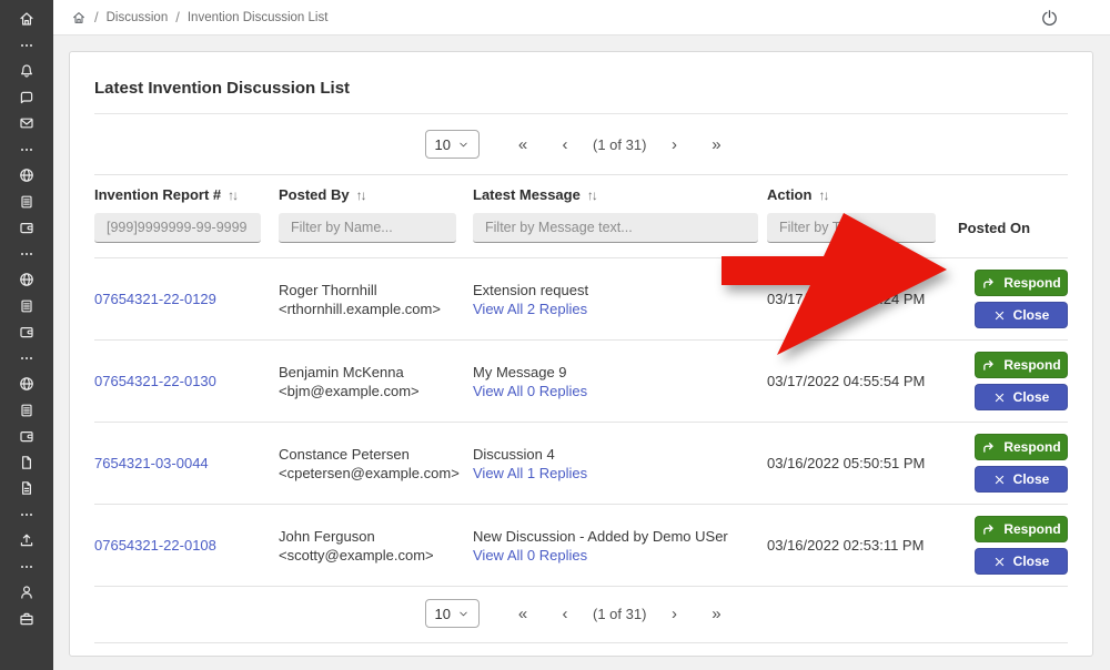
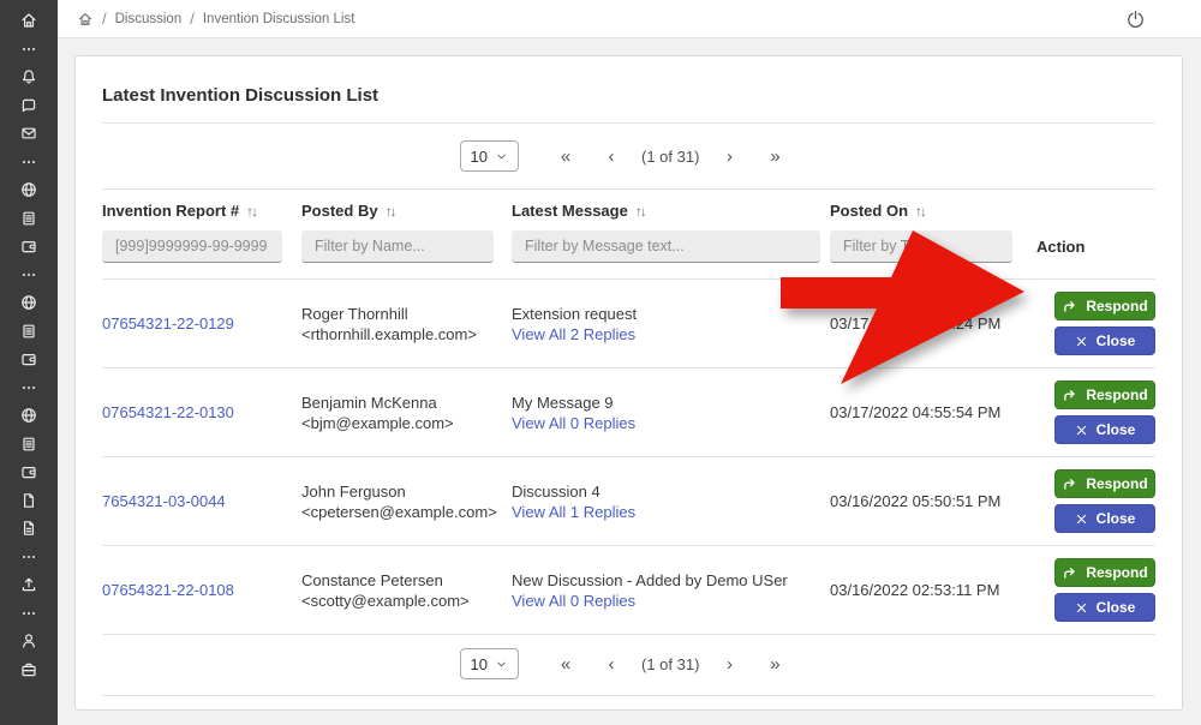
  /
  Discussion
  /
  Invention Discussion List
  Latest Invention Discussion List
  10
  «
  ‹
  (1 of 31)
  ›
  »
  Invention Report # ↑↓
  Posted By ↑↓
  Latest Message ↑↓
- Action ↑↓
+ Posted On ↑↓
  [999]9999999-99-9999
  Filter by Name...
  Filter by Message text...
- Posted On
+ Action
  07654321-22-0129
  Roger Thornhill
  <rthornhill.example.com>
  Extension request
  View All 2 Replies
  Respond
  Close
  07654321-22-0130
  Benjamin McKenna
  <bjm@example.com>
  My Message 9
  View All 0 Replies
  03/17/2022 04:55:54 PM
  Respond
  Close
  7654321-03-0044
- Constance Petersen
+ John Ferguson
  <cpetersen@example.com>
  Discussion 4
  View All 1 Replies
  03/16/2022 05:50:51 PM
  Respond
  Close
  07654321-22-0108
- John Ferguson
+ Constance Petersen
  <scotty@example.com>
  New Discussion - Added by Demo USer
  View All 0 Replies
  03/16/2022 02:53:11 PM
  Respond
  Close
  10
  «
  ‹
  (1 of 31)
  ›
  »
